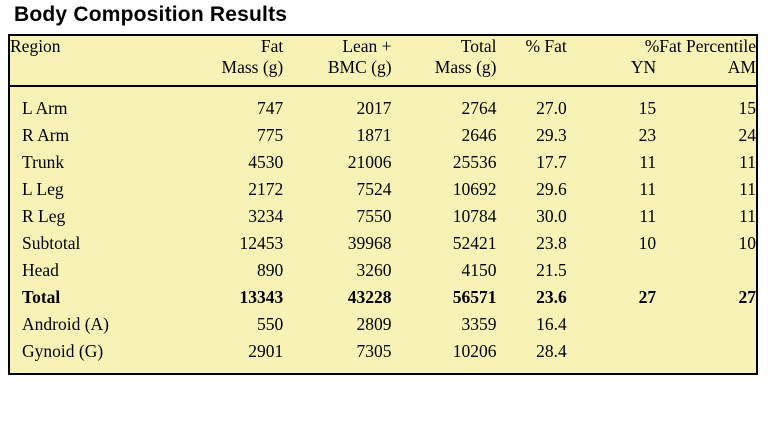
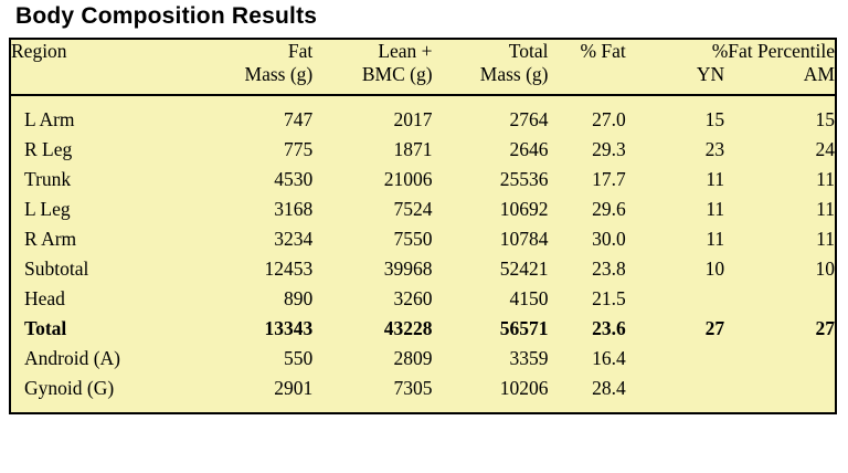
  Body Composition Results
  Region	Fat	Lean +	Total	% Fat	%Fat Percentile
  	Mass (g)	BMC (g)	Mass (g)		YN	AM
  L Arm	747	2017	2764	27.0	15	15
- R Arm	775	1871	2646	29.3	23	24
+ R Leg	775	1871	2646	29.3	23	24
  Trunk	4530	21006	25536	17.7	11	11
- L Leg	2172	7524	10692	29.6	11	11
+ L Leg	3168	7524	10692	29.6	11	11
- R Leg	3234	7550	10784	30.0	11	11
+ R Arm	3234	7550	10784	30.0	11	11
  Subtotal	12453	39968	52421	23.8	10	10
  Head	890	3260	4150	21.5
  Total	13343	43228	56571	23.6	27	27
  Android (A)	550	2809	3359	16.4
  Gynoid (G)	2901	7305	10206	28.4
